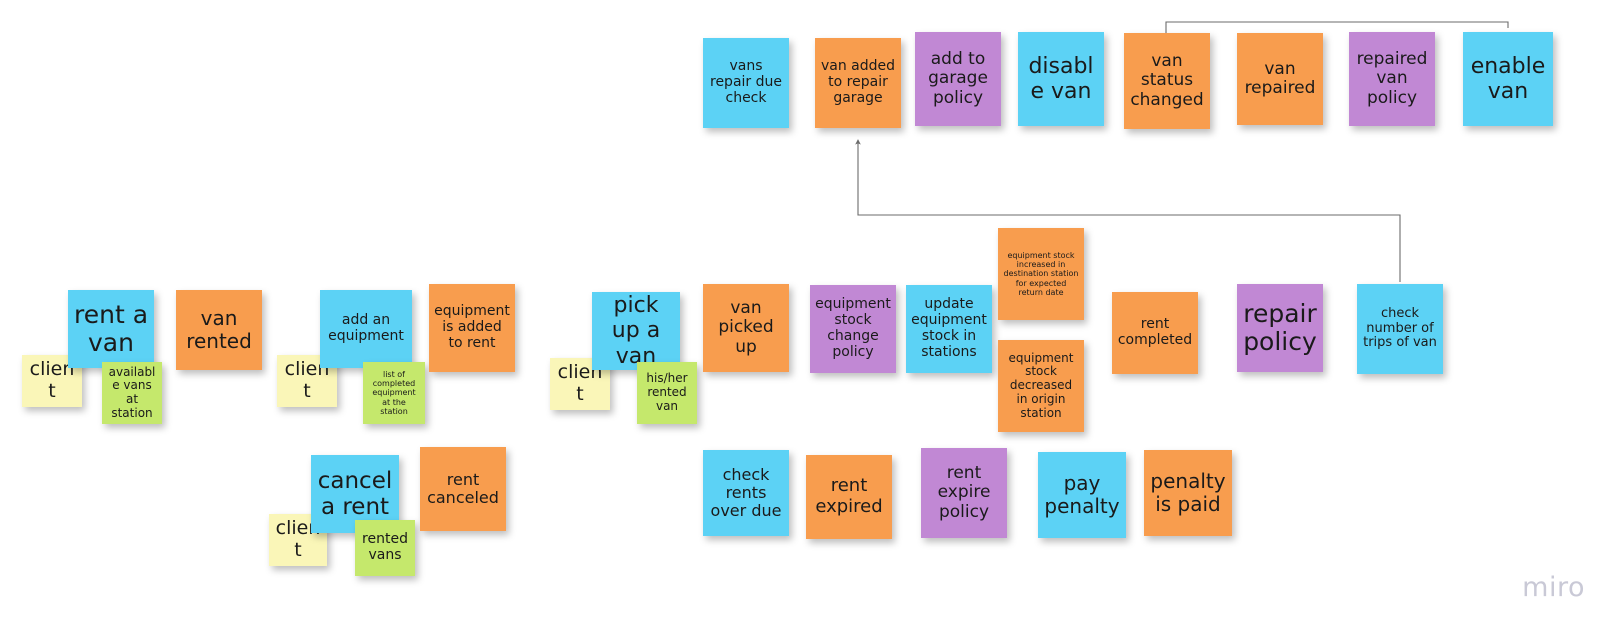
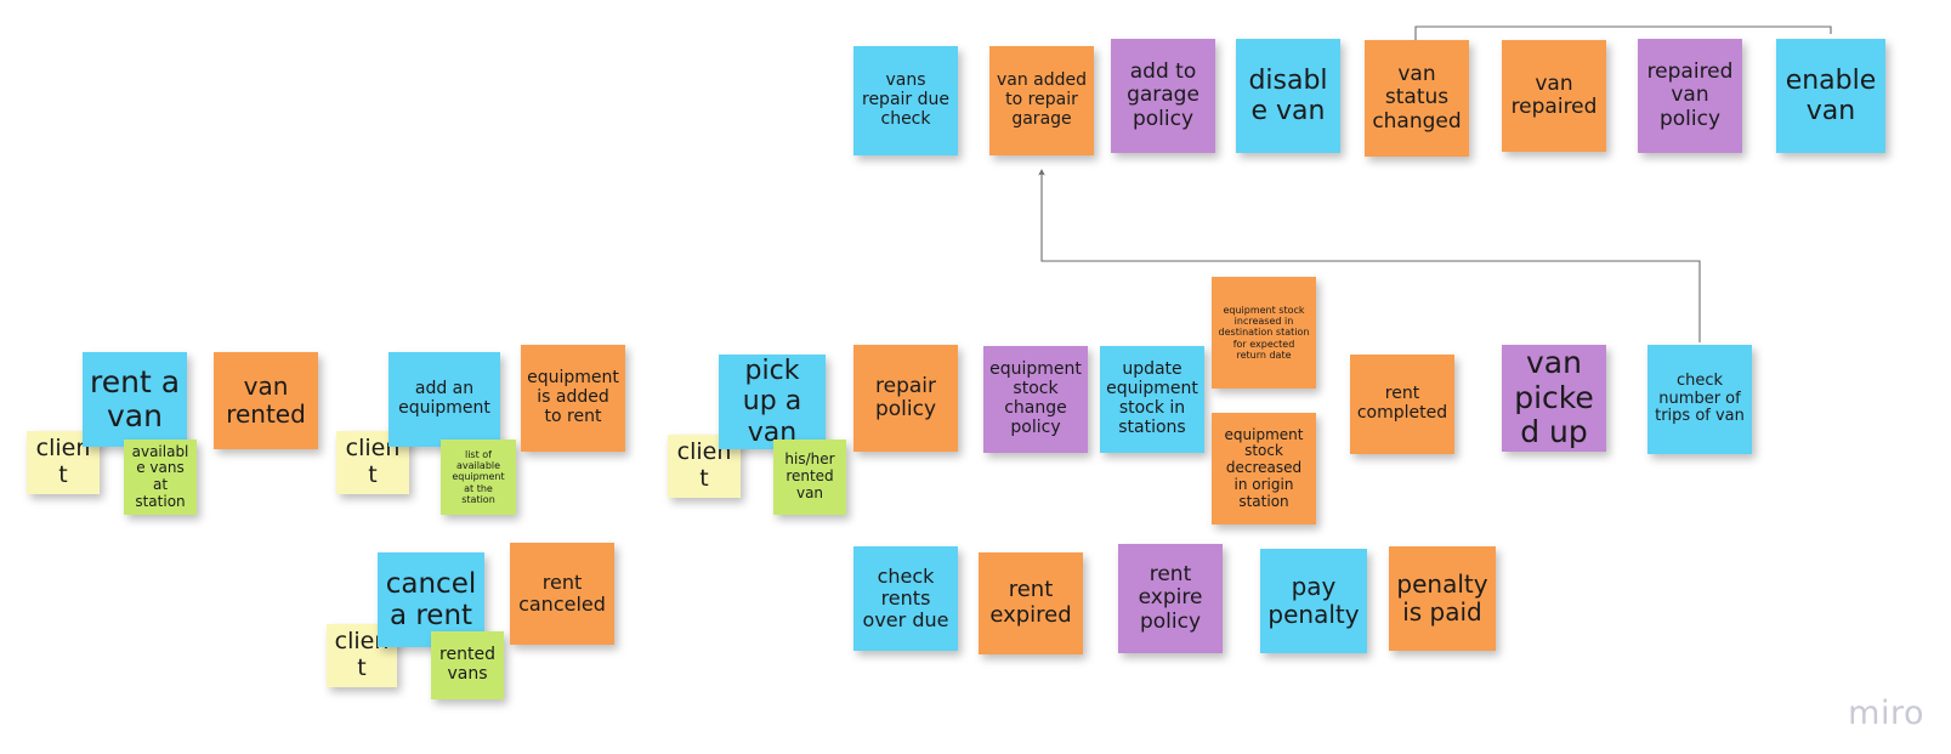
  vans repair due check
  van added to repair garage
  add to garage policy
  disable van
  van status changed
  van repaired
  repaired van policy
  enable van
  client
  rent a van
  available vans at station
  van rented
  client
  add an equipment
- list of completed equipment at the station
+ list of available equipment at the station
  equipment is added to rent
  client
  pick up a van
  his/her rented van
- van picked up
+ repair policy
  equipment stock change policy
  update equipment stock in stations
  equipment stock increased in destination station for expected return date
  equipment stock decreased in origin station
  rent completed
- repair policy
+ van picked up
  check number of trips of van
  cliet
  cancel a rent
  rented vans
  rent canceled
  check rents over due
  rent expired
  rent expire policy
  pay penalty
  penalty is paid
  miro
